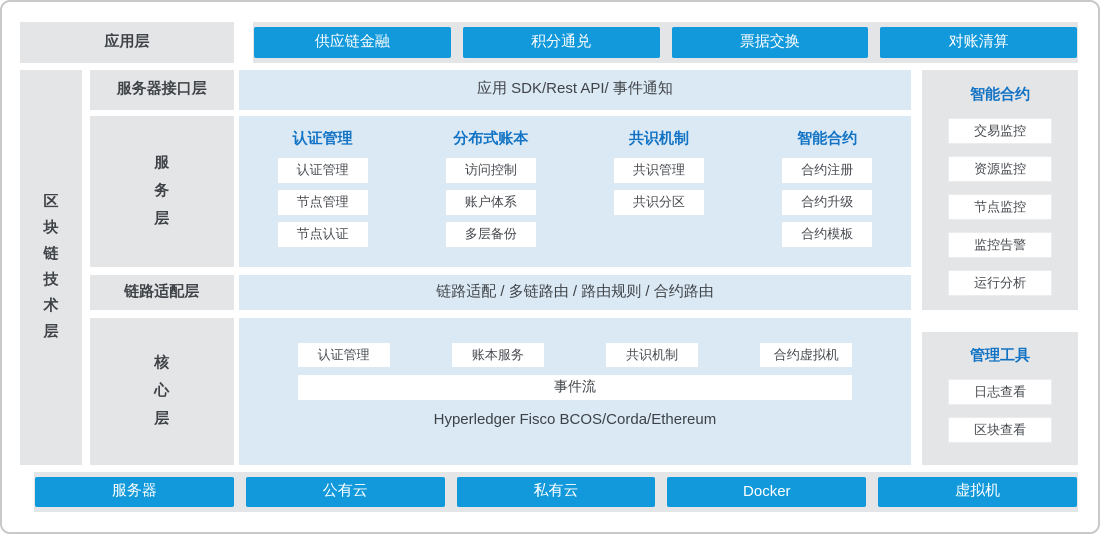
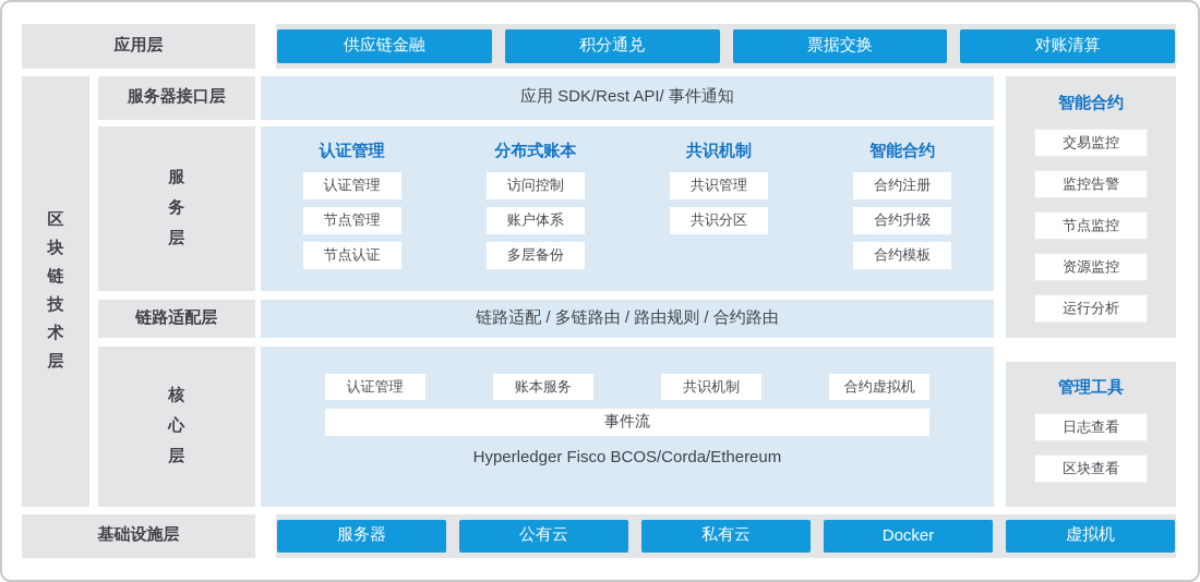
  应用层
  供应链金融
  积分通兑
  票据交换
  对账清算
  区
  块
  链
  技
  术
  层
  服务器接口层
  服
  务
  层
  链路适配层
  核
  心
  层
  应用 SDK/Rest API/ 事件通知
  认证管理
  认证管理
  节点管理
  节点认证
  分布式账本
  访问控制
  账户体系
  多层备份
  共识机制
  共识管理
  共识分区
  智能合约
  合约注册
  合约升级
  合约模板
  链路适配 / 多链路由 / 路由规则 / 合约路由
  认证管理
  账本服务
  共识机制
  合约虚拟机
  事件流
  Hyperledger Fisco BCOS/Corda/Ethereum
  智能合约
  交易监控
- 资源监控
+ 监控告警
  节点监控
- 监控告警
+ 资源监控
  运行分析
  管理工具
  日志查看
  区块查看
+ 基础设施层
  服务器
  公有云
  私有云
  Docker
  虚拟机
